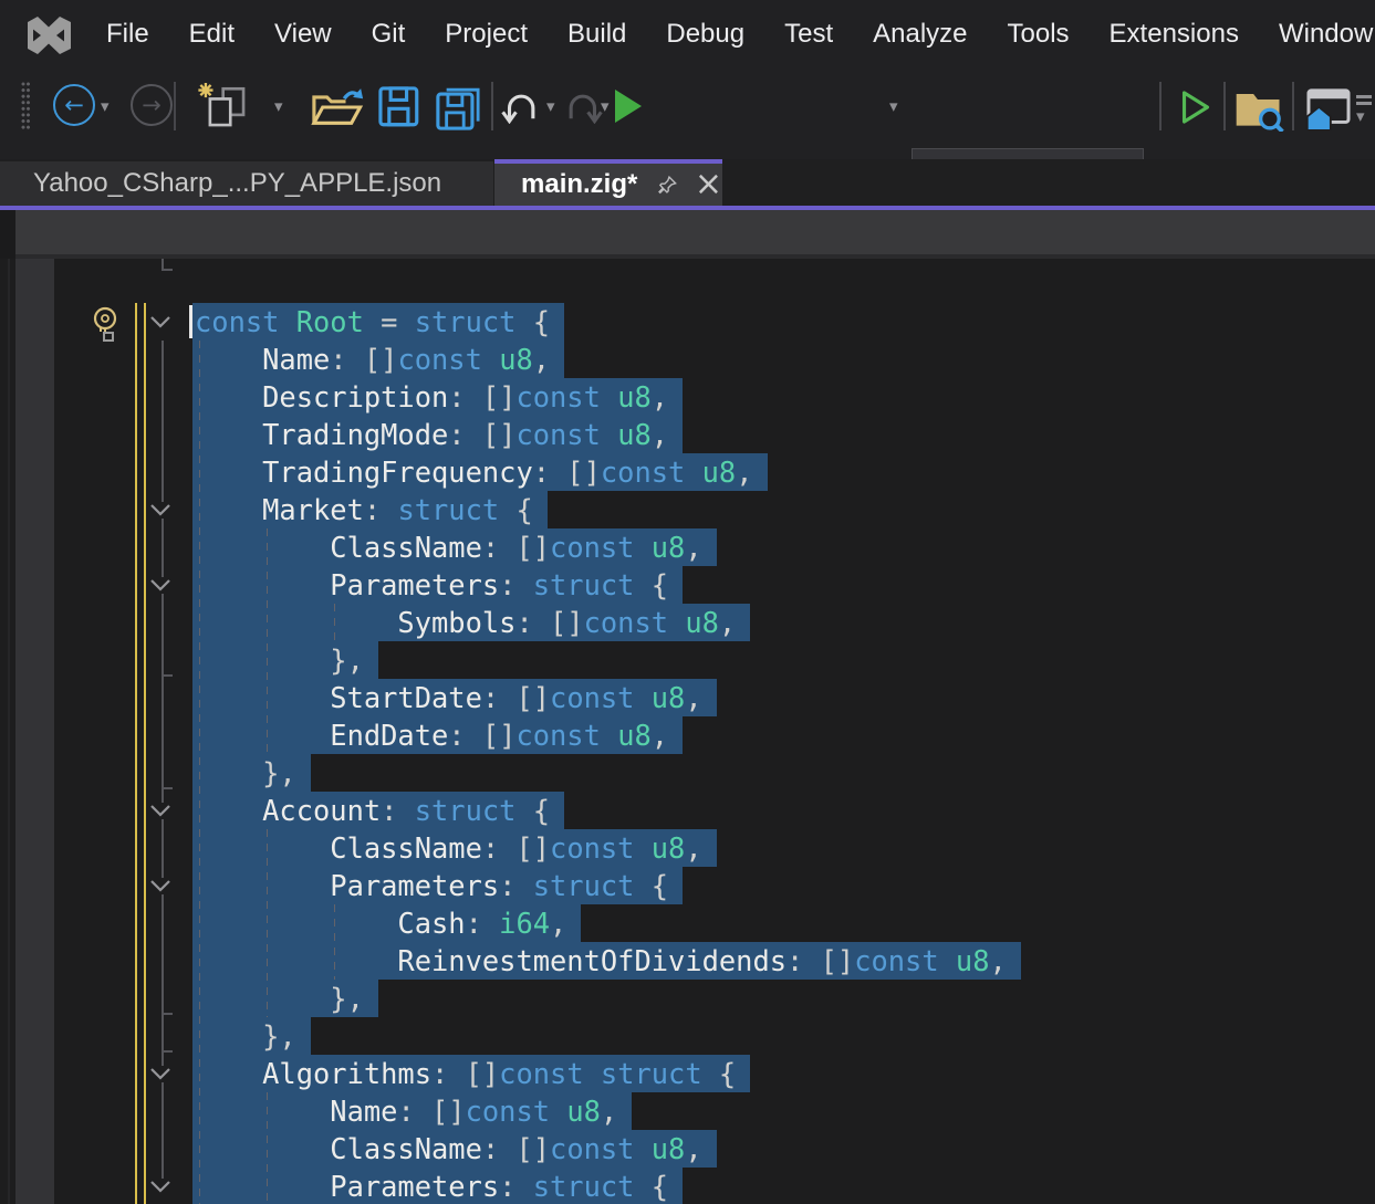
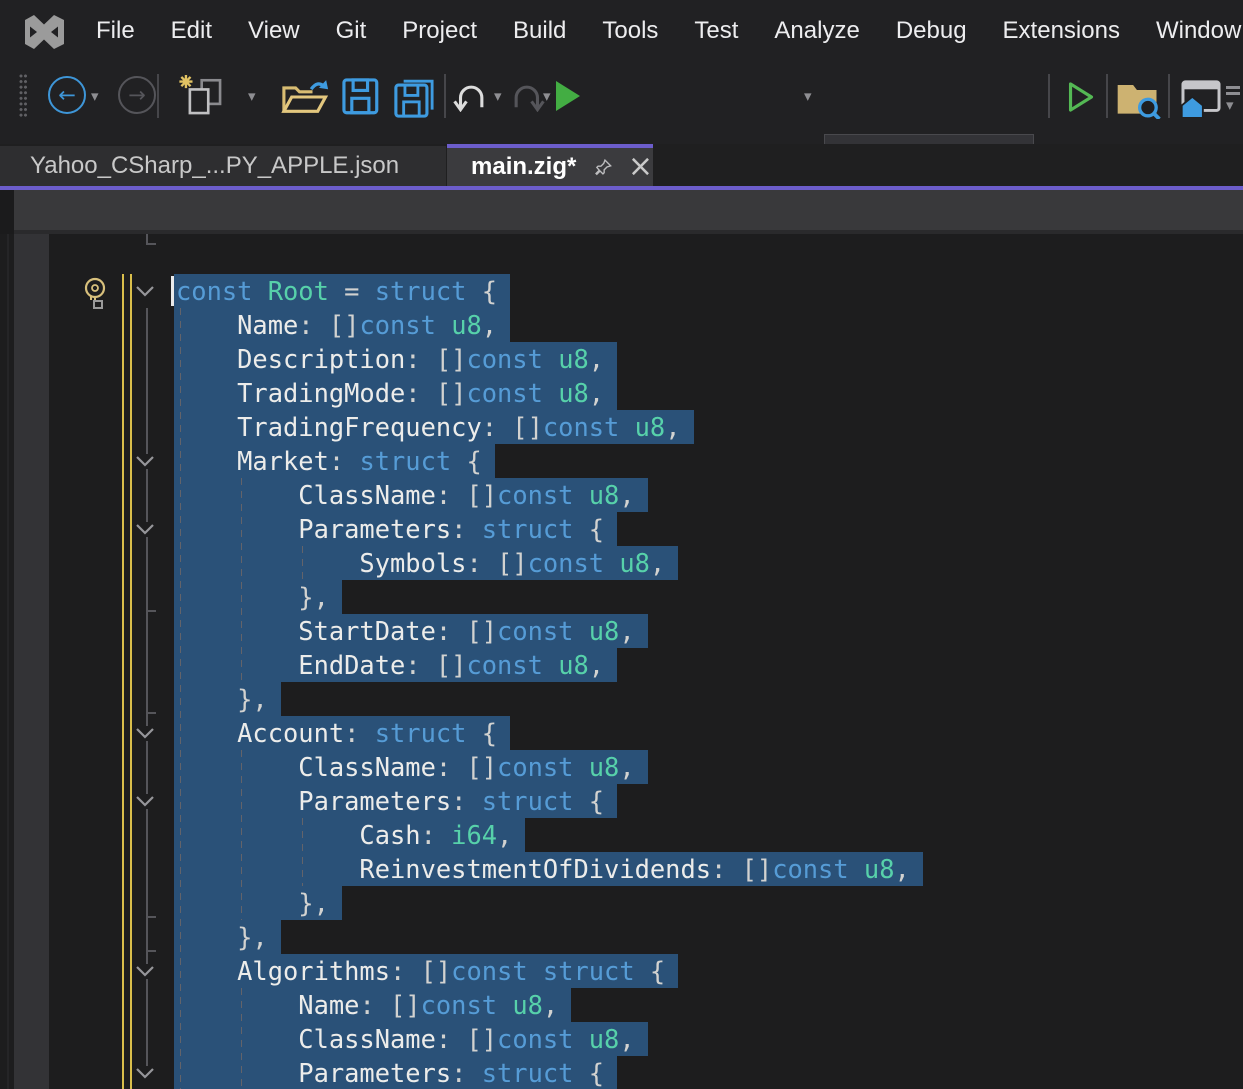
  File
  Edit
  View
  Git
  Project
  Build
- Debug
+ Tools
  Test
  Analyze
- Tools
+ Debug
  Extensions
  Window
  ←
  ▾
  →
  ▾
  ▾
  ▾
  ▾
  ▾
  Yahoo_CSharp_...PY_APPLE.json
  main.zig*
  ×
  const Root = struct {
  Name: []const u8,
  Description: []const u8,
  TradingMode: []const u8,
  TradingFrequency: []const u8,
  Market: struct {
  ClassName: []const u8,
  Parameters: struct {
  Symbols: []const u8,
  },
  StartDate: []const u8,
  EndDate: []const u8,
  },
  Account: struct {
  ClassName: []const u8,
  Parameters: struct {
  Cash: i64,
  ReinvestmentOfDividends: []const u8,
  },
  },
  Algorithms: []const struct {
  Name: []const u8,
  ClassName: []const u8,
  Parameters: struct {
